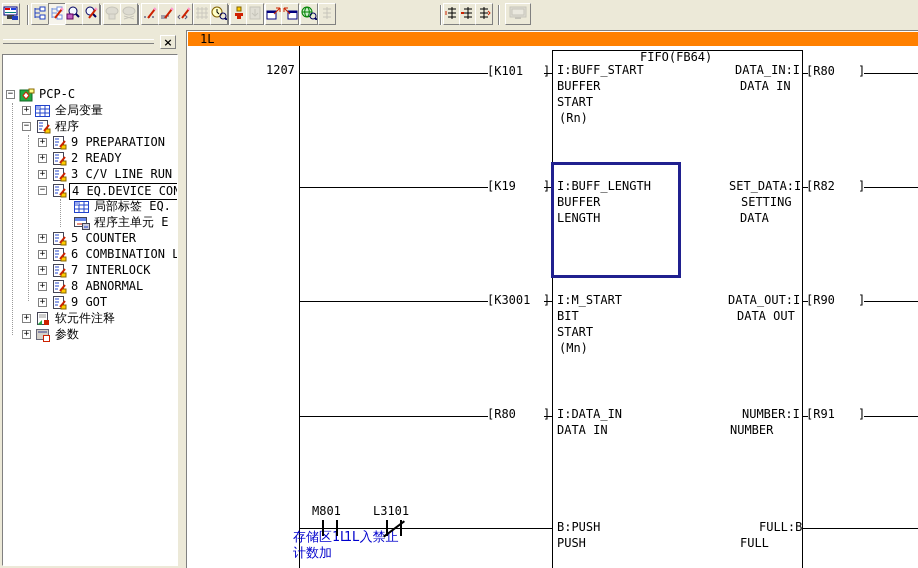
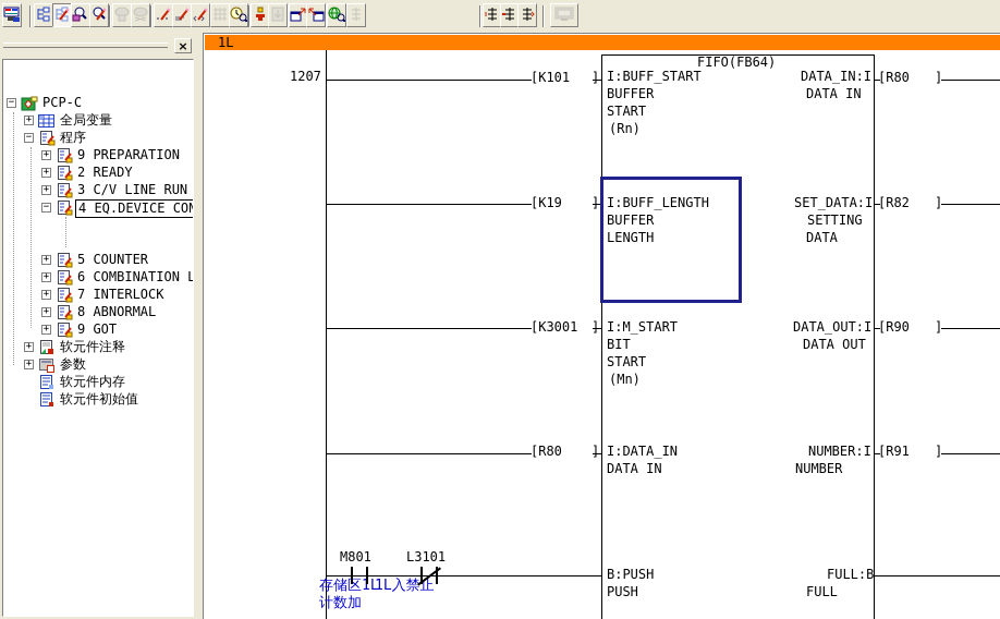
  ×
  −
  PCP-C
  +
  全局变量
  −
  程序
  +
  9 PREPARATION
  +
  2 READY
  +
  3 C/V LINE RUN
  −
  4 EQ.DEVICE CON
- 局部标签 EQ.
- 程序主单元 E
  +
  5 COUNTER
  +
  6 COMBINATION L
  +
  7 INTERLOCK
  +
  8 ABNORMAL
  +
  9 GOT
  +
  软元件注释
  +
  参数
+ 软元件内存
+ 软元件初始值
  1L
  1207
  FIFO(FB64)
  [K101
  ]
  I:BUFF_START
  BUFFER
  START
  (Rn)
  DATA_IN:I
  DATA IN
  [R80
  ]
  [K19
  ]
  I:BUFF_LENGTH
  BUFFER
  LENGTH
  SET_DATA:I
  SETTING
  DATA
  [R82
  ]
  [K3001
  ]
  I:M_START
  BIT
  START
  (Mn)
  DATA_OUT:I
  DATA OUT
  [R90
  ]
  [R80
  ]
  I:DATA_IN
  DATA IN
  NUMBER:I
  NUMBER
  [R91
  ]
  M801
  L3101
  存储区1L
  1L入禁止
  计数加
  B:PUSH
  PUSH
  FULL:B
  FULL
